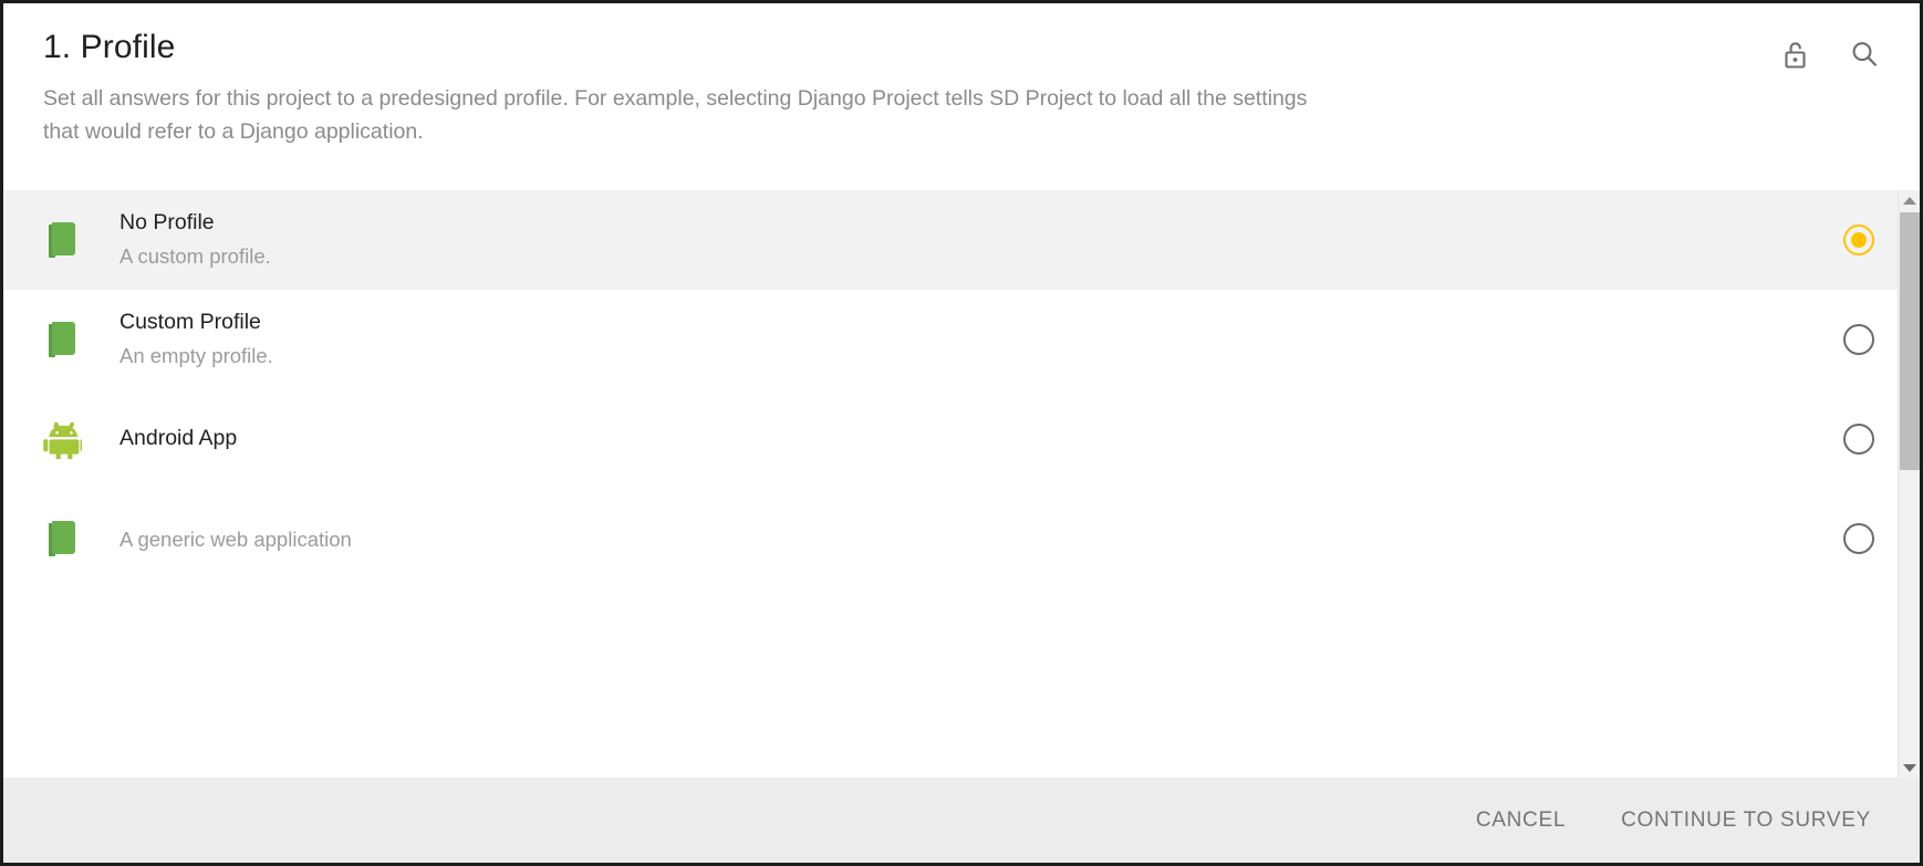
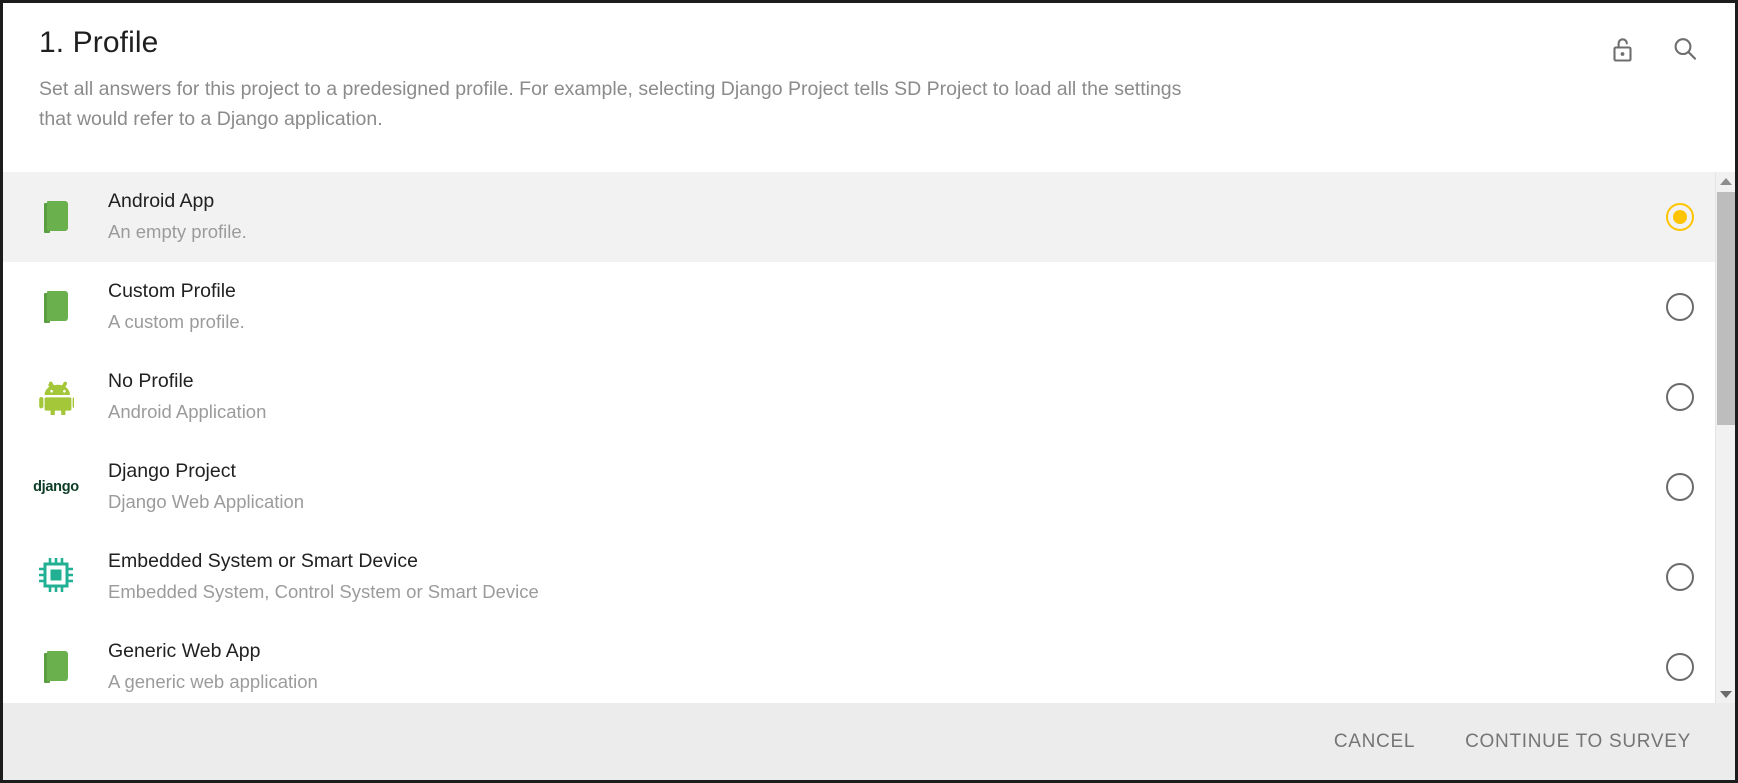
  1. Profile
  Set all answers for this project to a predesigned profile. For example, selecting Django Project tells SD Project to load all the settings that would refer to a Django application.
- No Profile
+ Android App
- A custom profile.
+ An empty profile.
  Custom Profile
- An empty profile.
+ A custom profile.
- Android App
+ No Profile
+ Android Application
+ django
+ Django Project
+ Django Web Application
+ Embedded System or Smart Device
+ Embedded System, Control System or Smart Device
+ Generic Web App
  A generic web application
  CANCEL
  CONTINUE TO SURVEY
